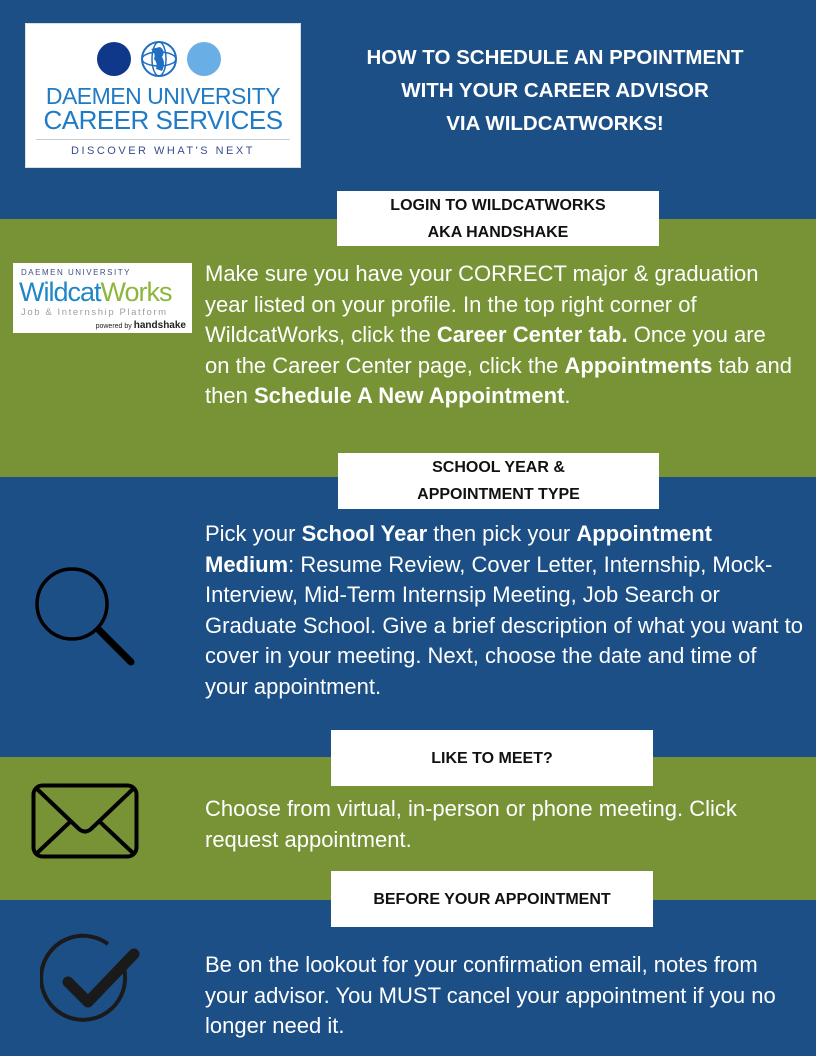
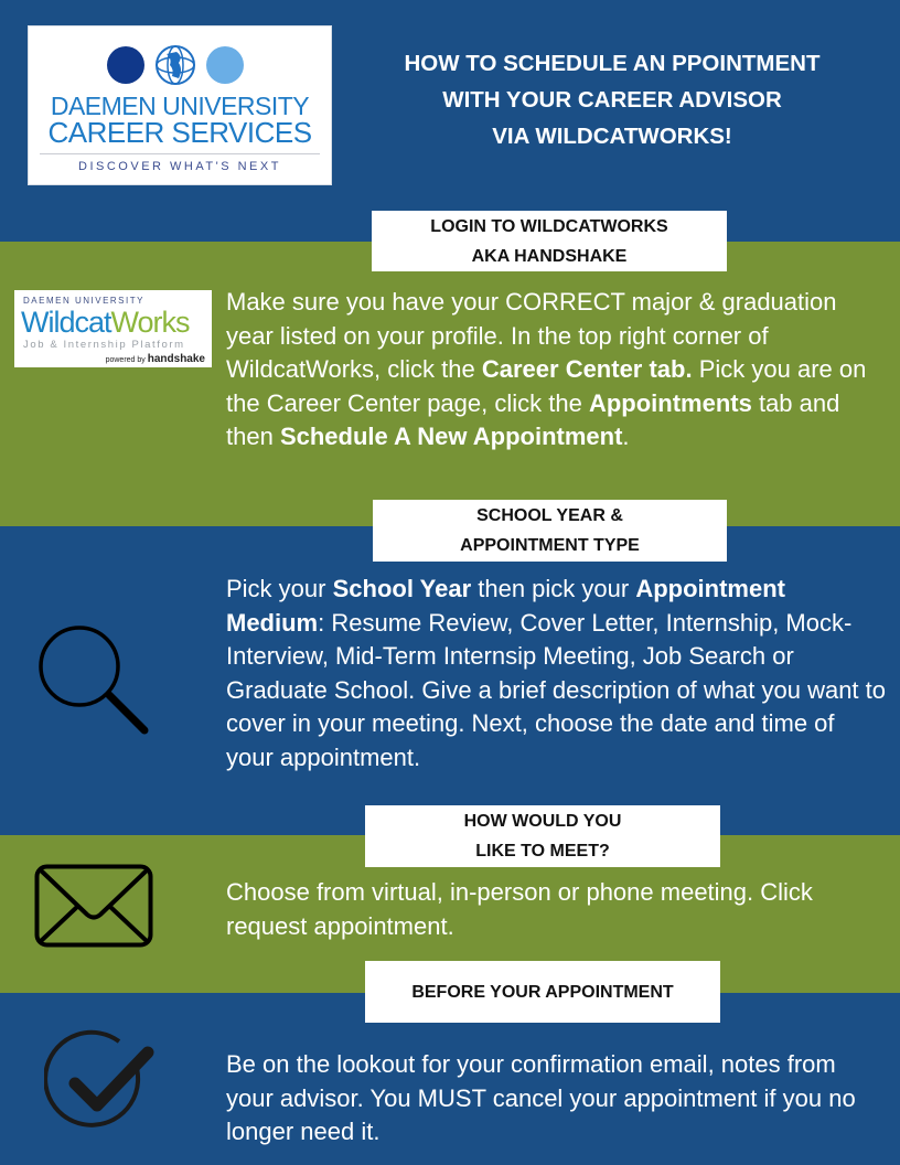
  DAEMEN UNIVERSITY
  CAREER SERVICES
  DISCOVER WHAT'S NEXT
  HOW TO SCHEDULE AN PPOINTMENT
  WITH YOUR CAREER ADVISOR
  VIA WILDCATWORKS!
  LOGIN TO WILDCATWORKS
  AKA HANDSHAKE
  DAEMEN UNIVERSITY
  WildcatWorks
  Job & Internship Platform
- Make sure you have your CORRECT major & graduation year listed on your profile. In the top right corner of WildcatWorks, click the Career Center tab. Once you are on the Career Center page, click the Appointments tab and then Schedule A New Appointment.
+ Make sure you have your CORRECT major & graduation year listed on your profile. In the top right corner of WildcatWorks, click the Career Center tab. Pick you are on the Career Center page, click the Appointments tab and then Schedule A New Appointment.
  SCHOOL YEAR &
  APPOINTMENT TYPE
  Pick your School Year then pick your Appointment Medium: Resume Review, Cover Letter, Internship, Mock-Interview, Mid-Term Internsip Meeting, Job Search or Graduate School. Give a brief description of what you want to cover in your meeting. Next, choose the date and time of your appointment.
+ HOW WOULD YOU
  LIKE TO MEET?
  Choose from virtual, in-person or phone meeting. Click request appointment.
  BEFORE YOUR APPOINTMENT
  Be on the lookout for your confirmation email, notes from your advisor. You MUST cancel your appointment if you no longer need it.
